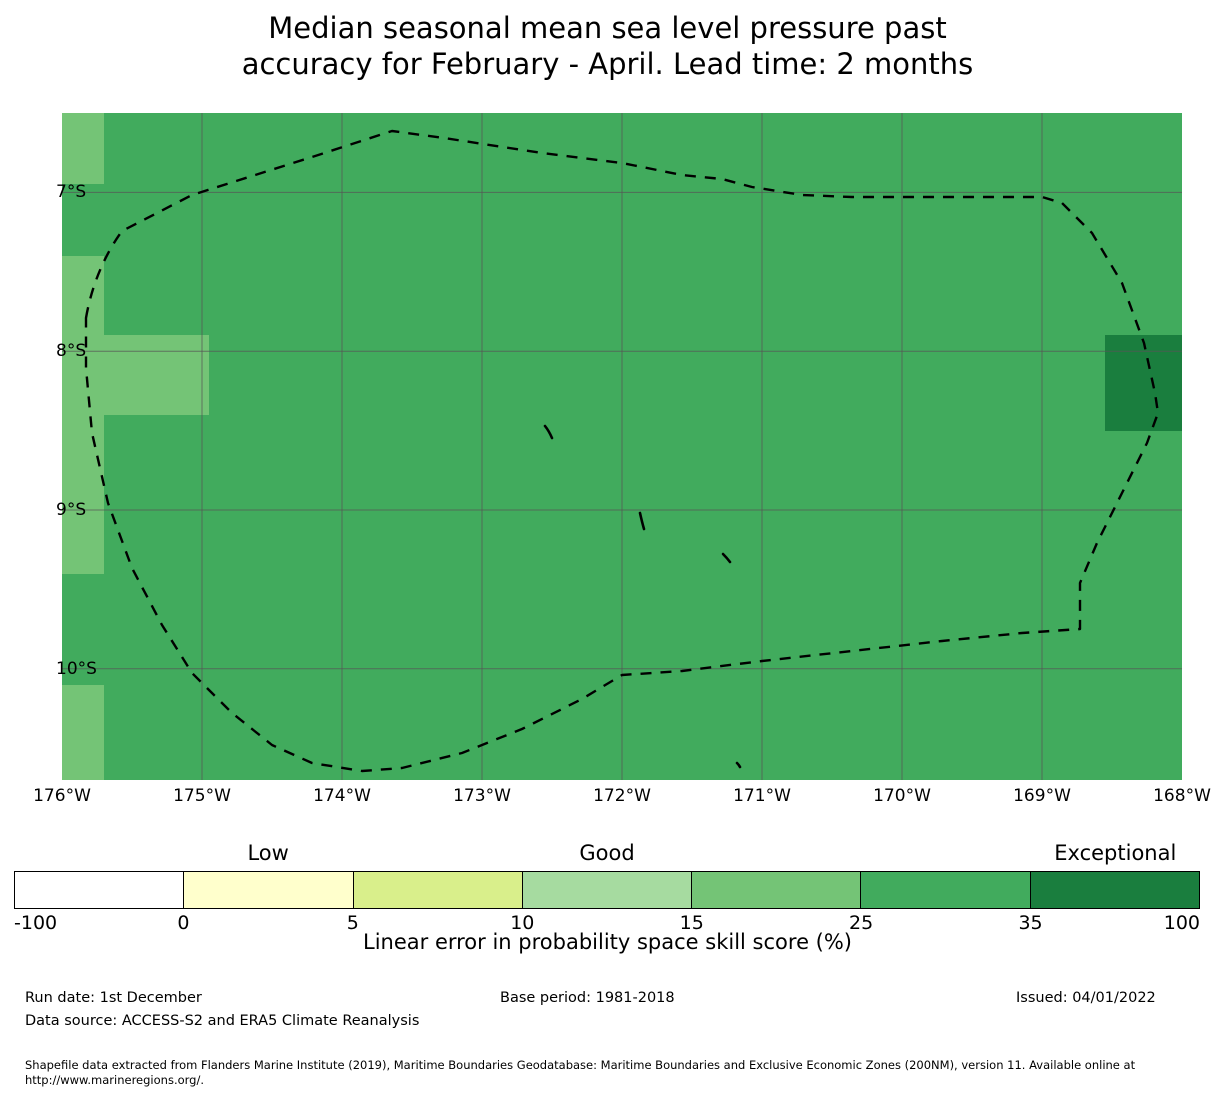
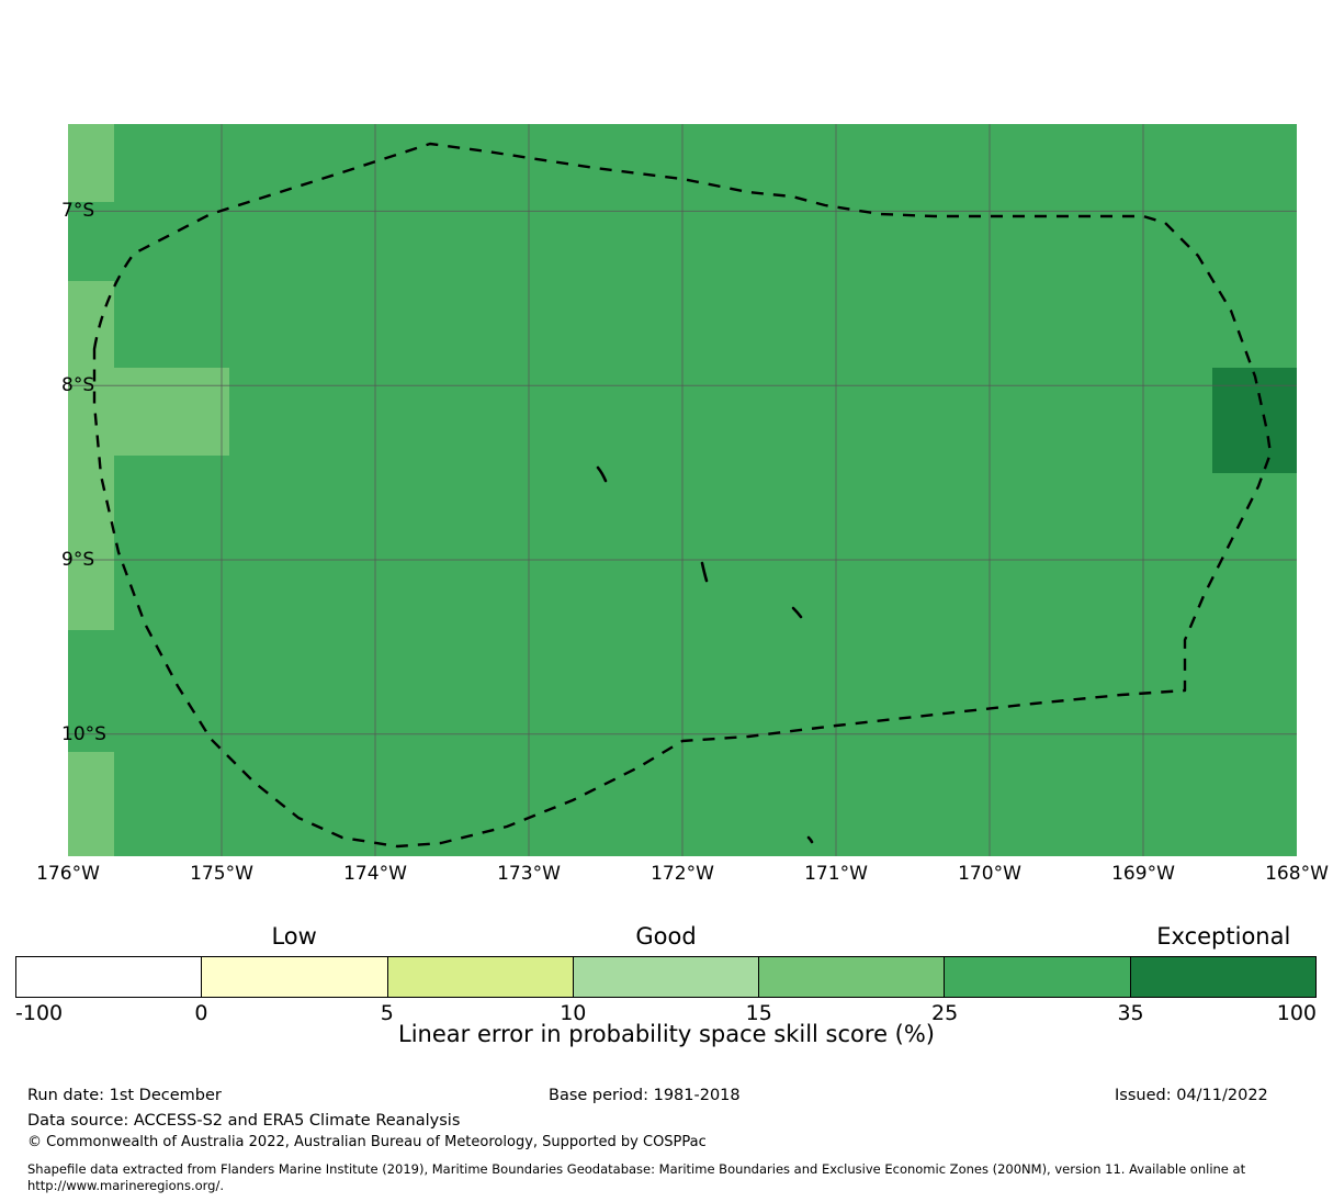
- Median seasonal mean sea level pressure past
- accuracy for February - April. Lead time: 2 months
  176°W
  175°W
  174°W
  173°W
  172°W
  171°W
  170°W
  169°W
  168°W
  7°S
  8°S
  9°S
  10°S
  -100
  0
  5
  10
  15
  25
  35
  100
  Low
  Good
  Exceptional
  Linear error in probability space skill score (%)
  Run date: 1st December
  Base period: 1981-2018
- Issued: 04/01/2022
+ Issued: 04/11/2022
  Data source: ACCESS-S2 and ERA5 Climate Reanalysis
+ © Commonwealth of Australia 2022, Australian Bureau of Meteorology, Supported by COSPPac
  Shapefile data extracted from Flanders Marine Institute (2019), Maritime Boundaries Geodatabase: Maritime Boundaries and Exclusive Economic Zones (200NM), version 11. Available online at http://www.marineregions.org/.
